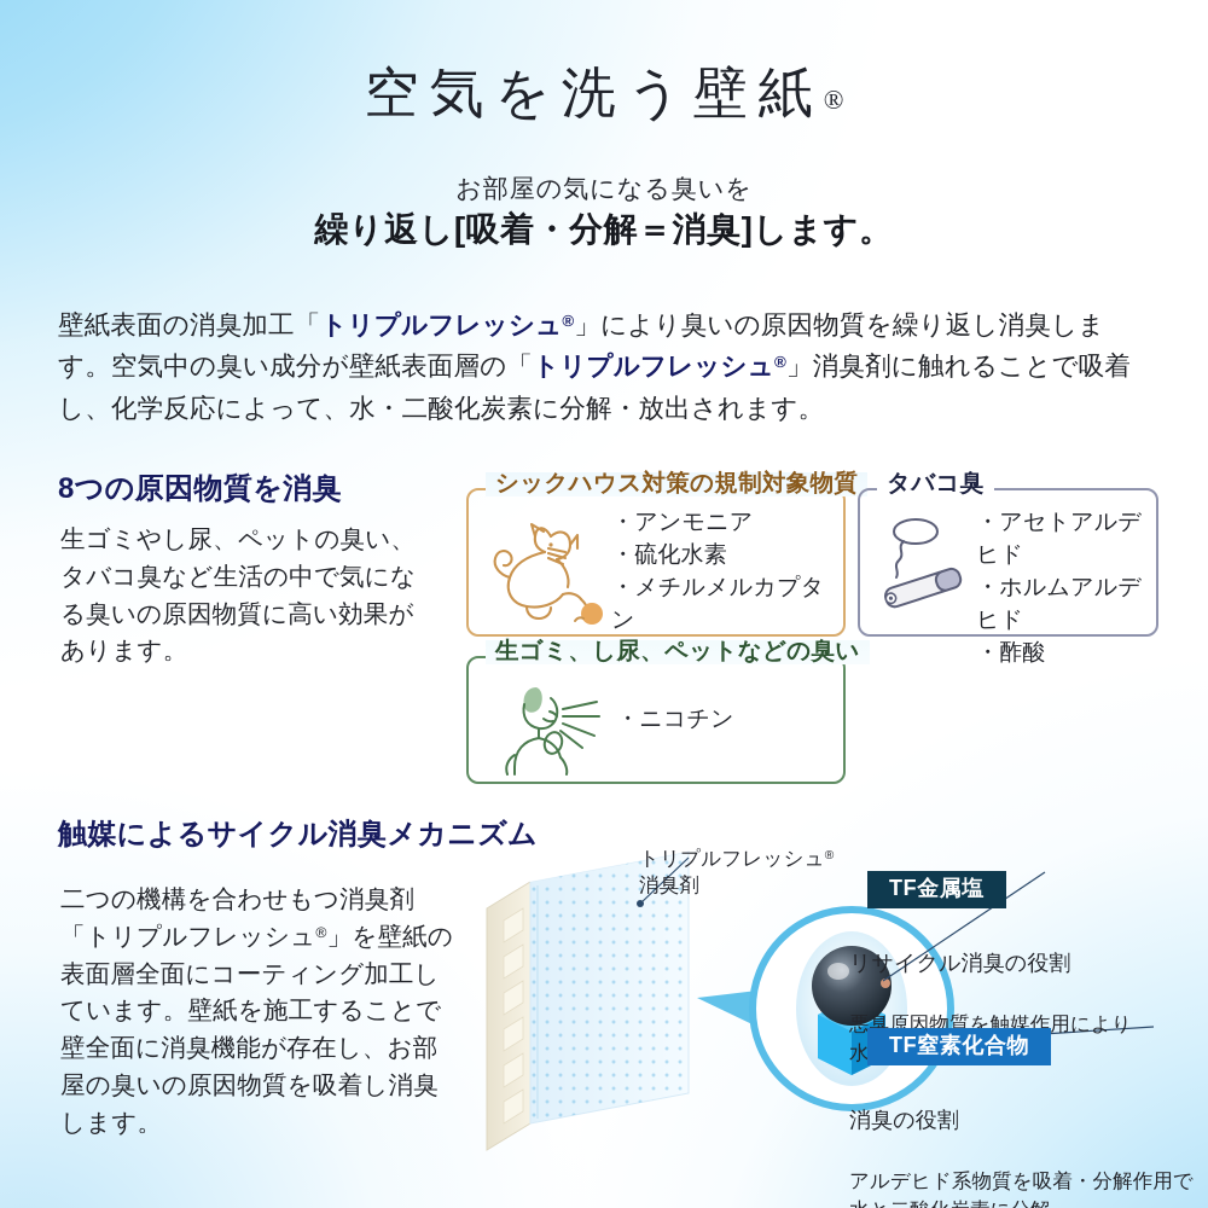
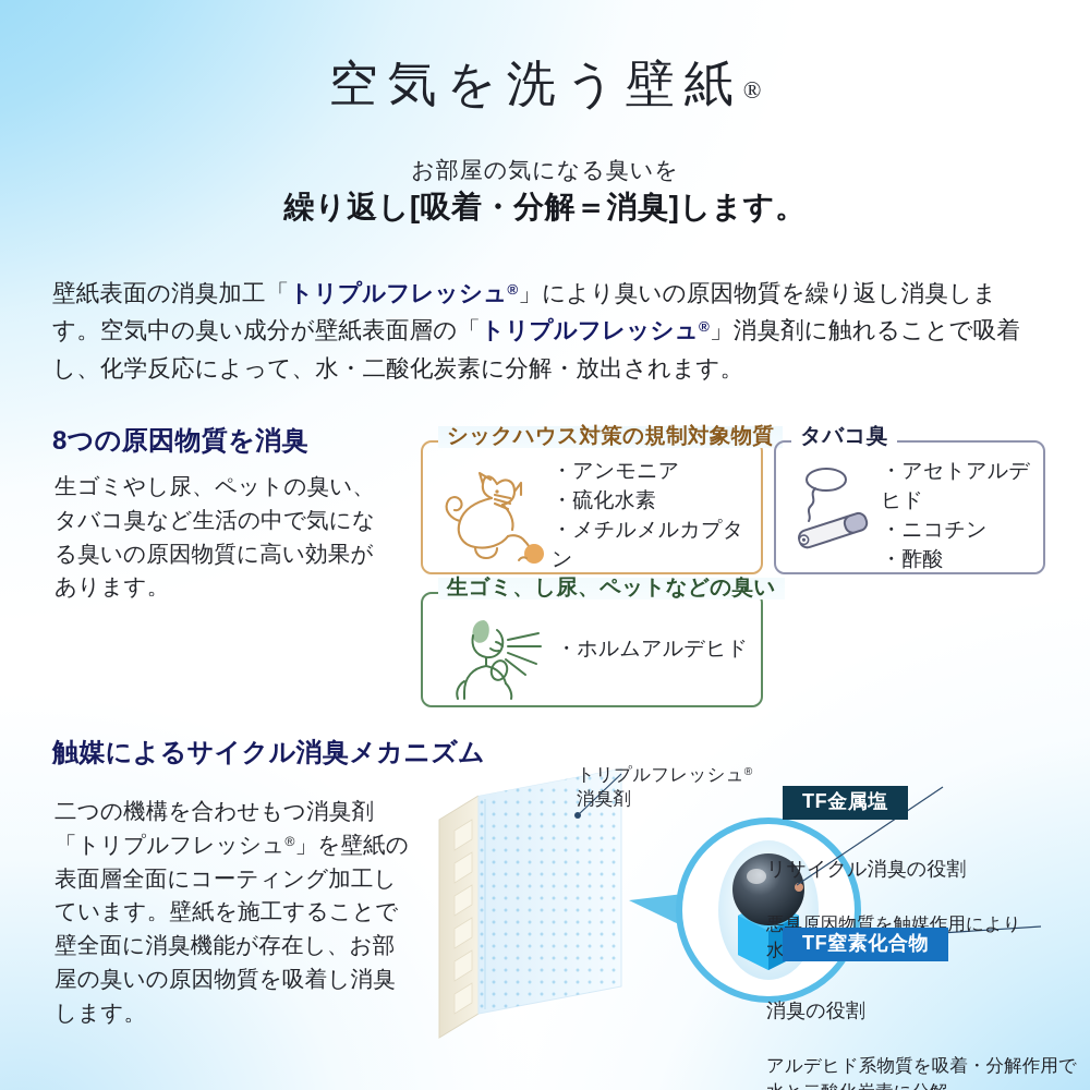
  空気を洗う壁紙®
  お部屋の気になる臭いを
  繰り返し[吸着・分解＝消臭]します。
  壁紙表面の消臭加工「トリプルフレッシュ®」により臭いの原因物質を繰り返し消臭します。空気中の臭い成分が壁紙表面層の「トリプルフレッシュ®」消臭剤に触れることで吸着し、化学反応によって、水・二酸化炭素に分解・放出されます。
  8つの原因物質を消臭
  生ゴミやし尿、ペットの臭い、タバコ臭など生活の中で気になる臭いの原因物質に高い効果があります。
  シックハウス対策の規制対象物質
  ・アンモニア
  ・硫化水素
  ・メチルメルカプタン
  タバコ臭
  ・アセトアルデヒド
- ・ホルムアルデヒド
+ ・ニコチン
  ・酢酸
  生ゴミ、し尿、ペットなどの臭い
- ・ニコチン
+ ・ホルムアルデヒド
  触媒によるサイクル消臭メカニズム
  二つの機構を合わせもつ消臭剤「トリプルフレッシュ®」を壁紙の表面層全面にコーティング加工しています。壁紙を施工することで壁全面に消臭機能が存在し、お部屋の臭いの原因物質を吸着し消臭します。
  トリプルフレッシュ®
  消臭剤
  TF金属塩
  リサイクル消臭の役割
  悪臭原因物質を触媒作用により
  TF窒素化合物
  消臭の役割
  アルデヒド系物質を吸着・分解作用で
